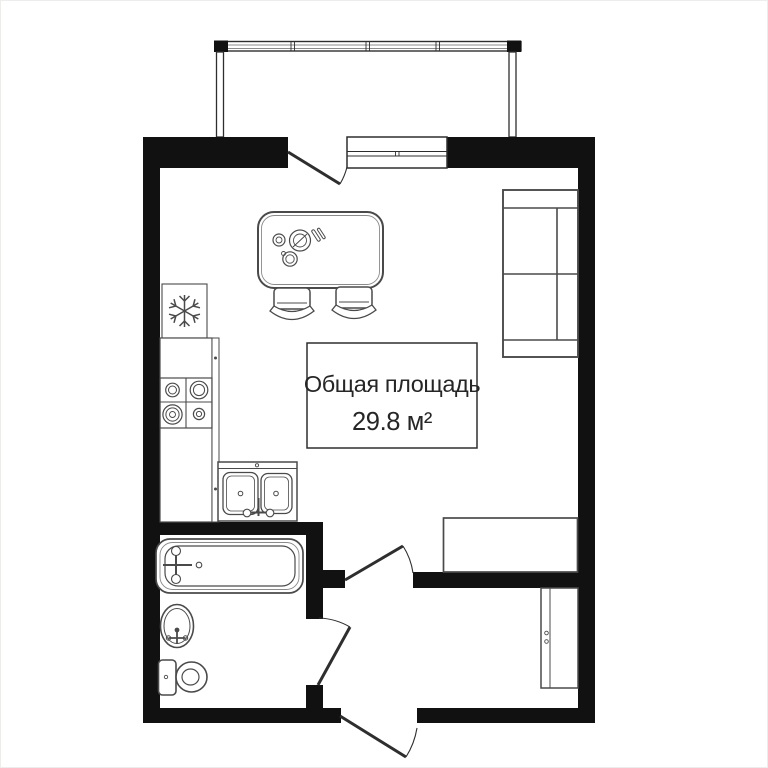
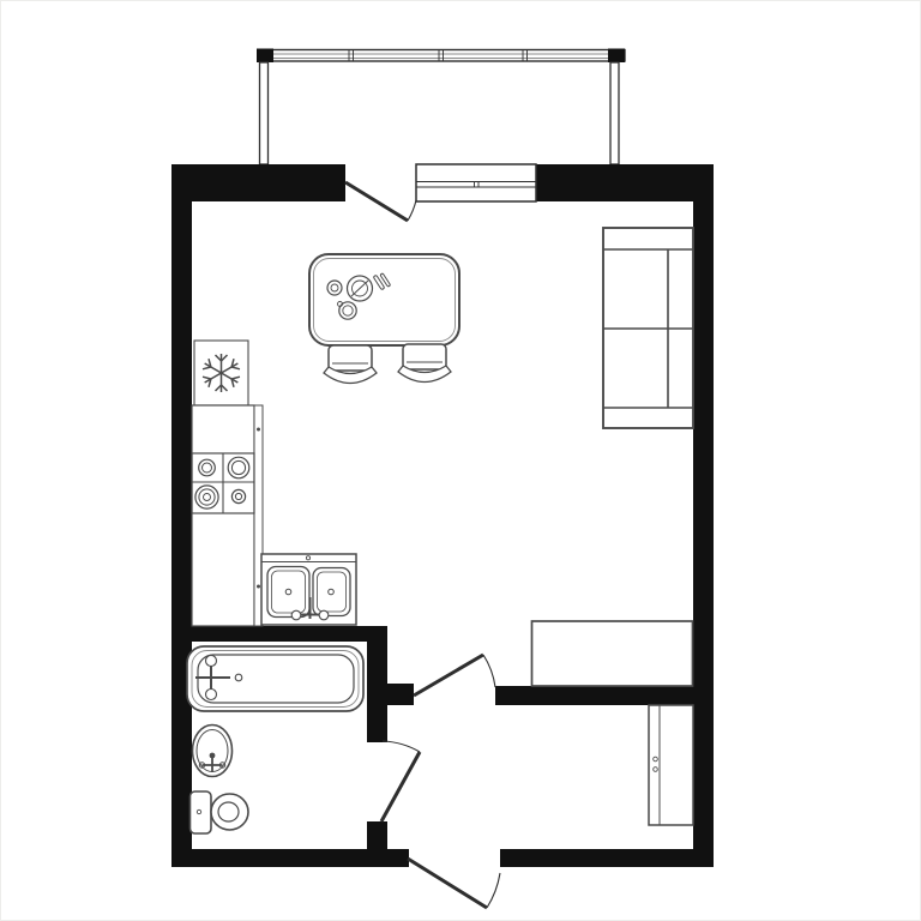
- Общая площадь
- 29.8 м²
